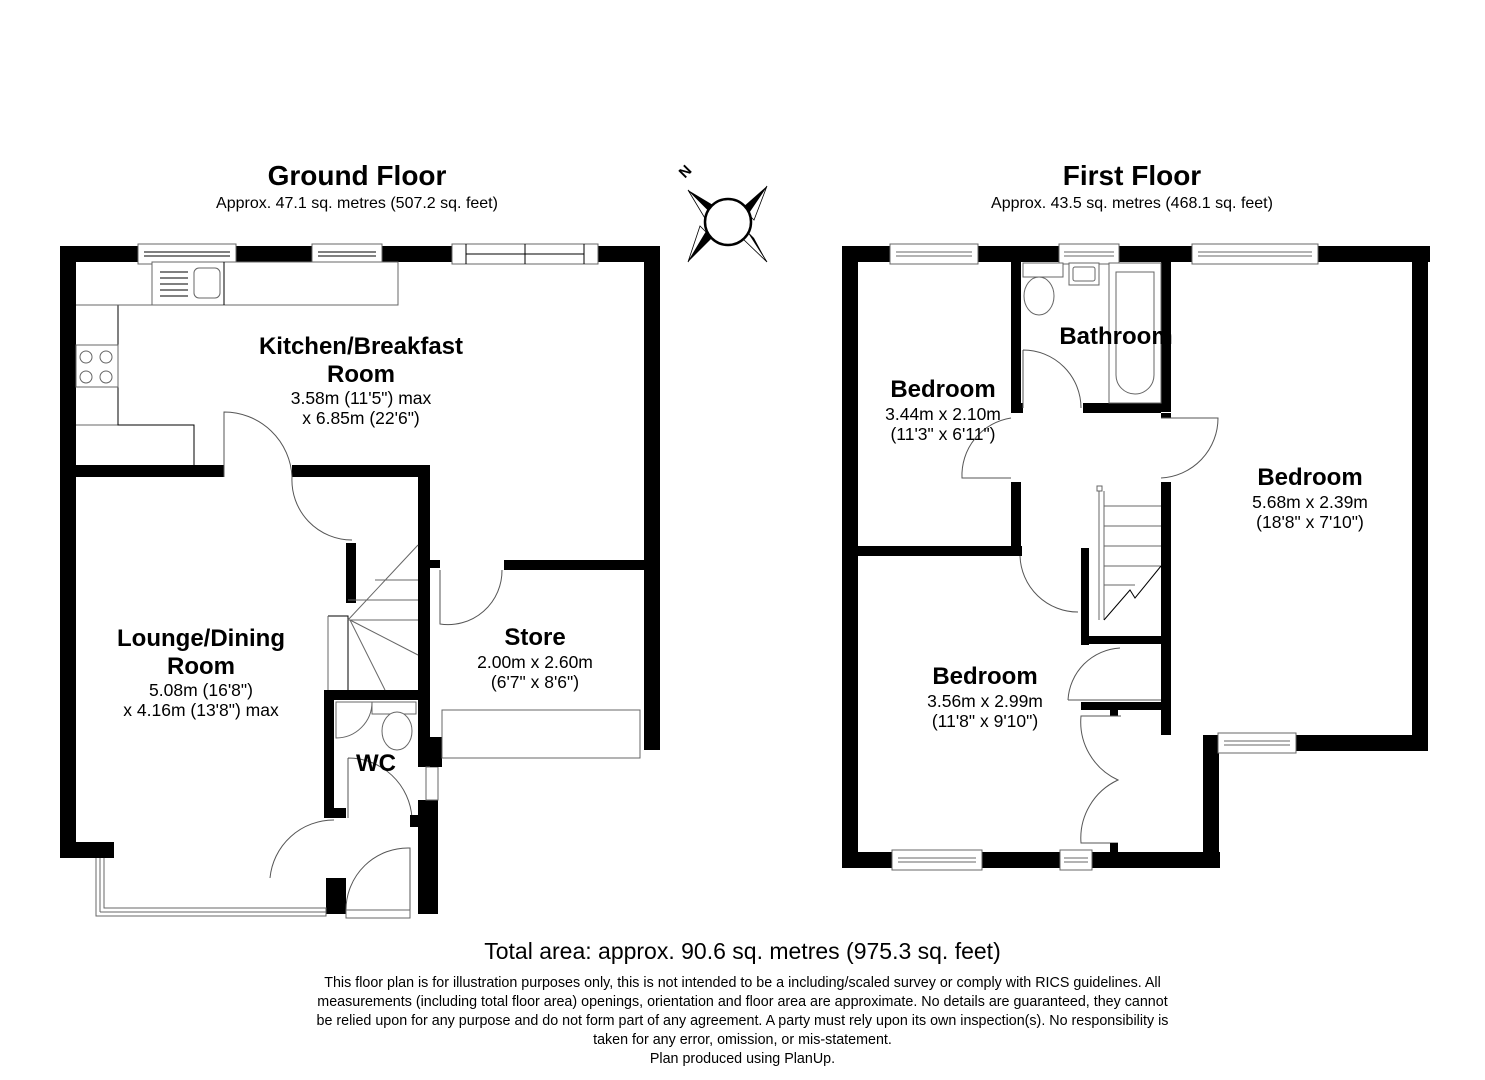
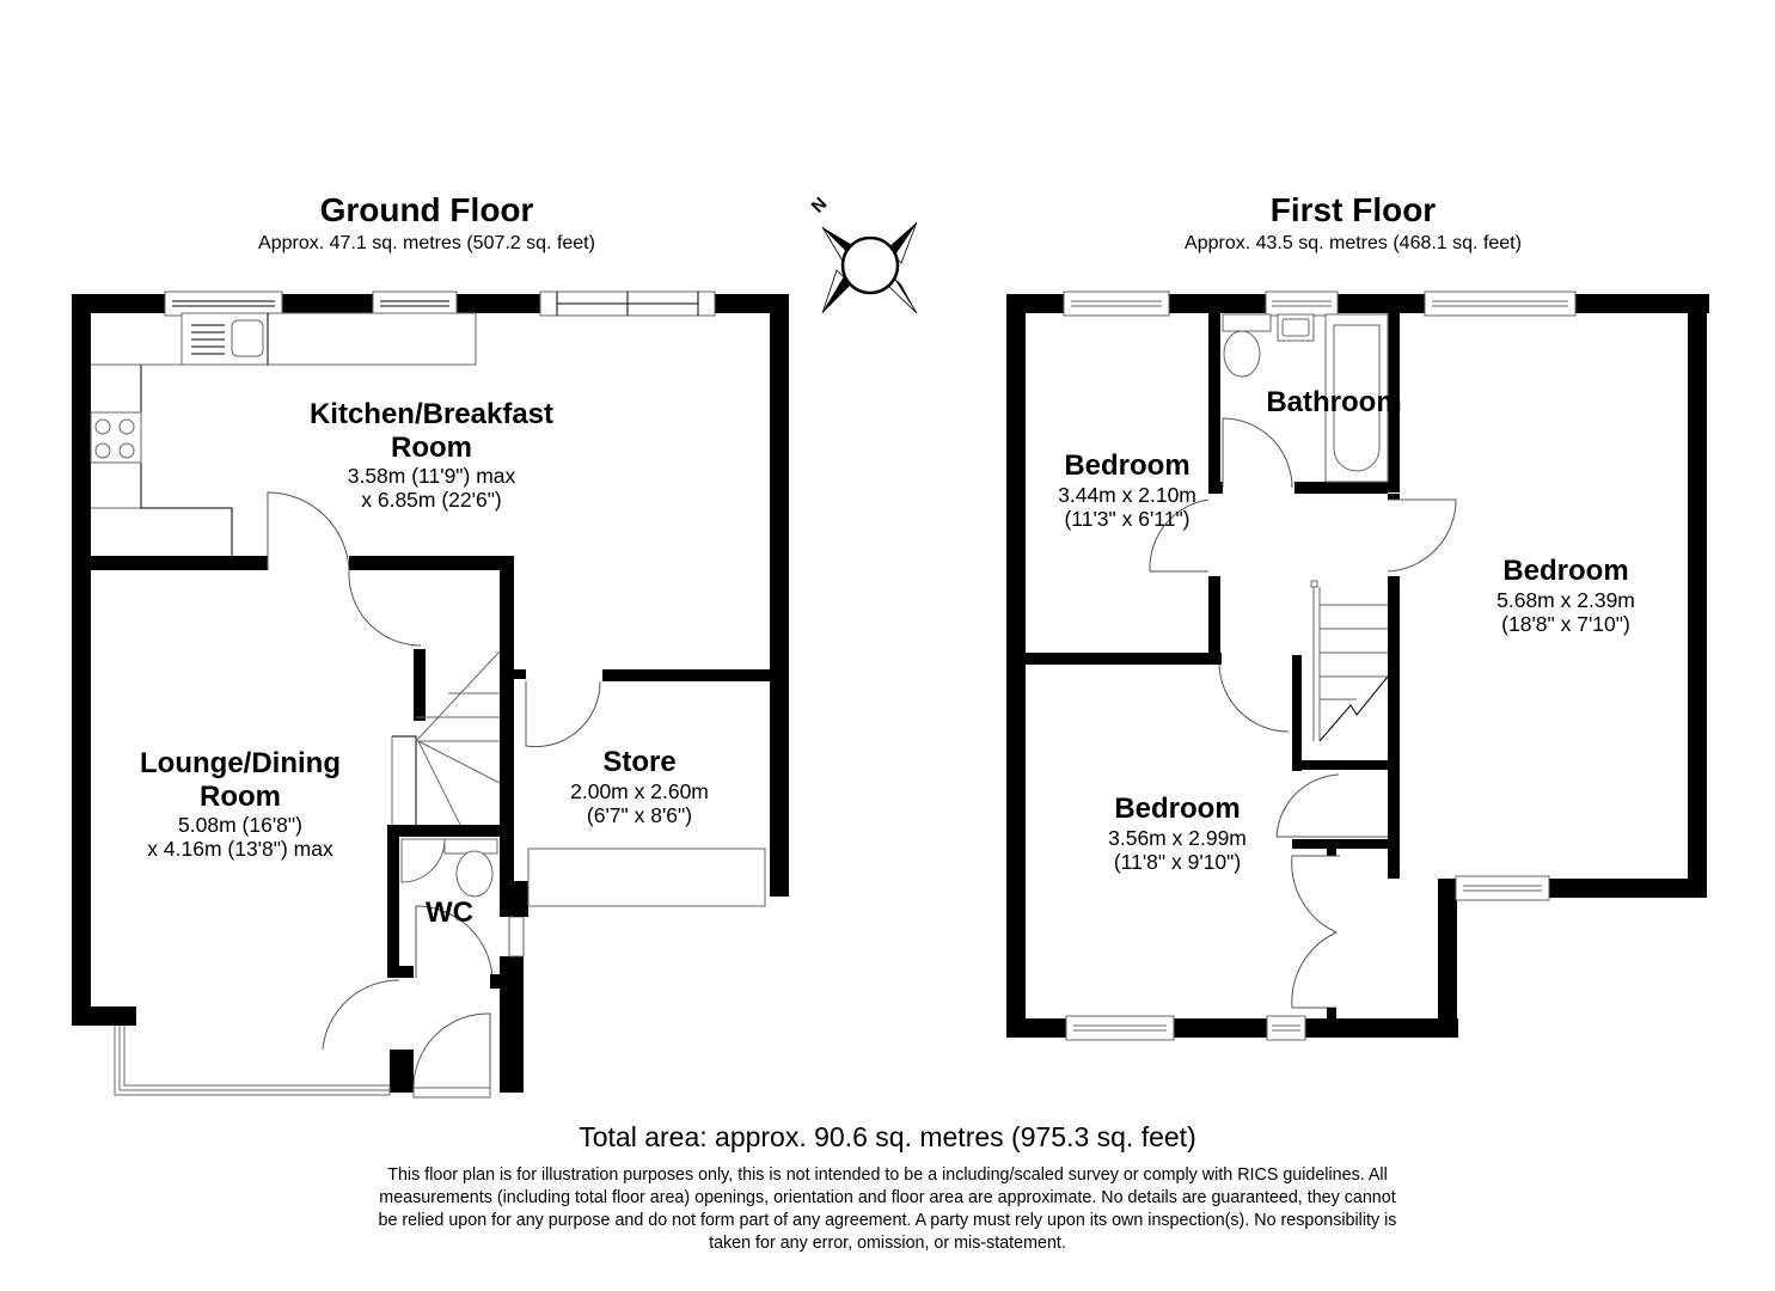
  Ground Floor
  Approx. 47.1 sq. metres (507.2 sq. feet)
  First Floor
  Approx. 43.5 sq. metres (468.1 sq. feet)
  Kitchen/Breakfast
  Room
- 3.58m (11'5") max
+ 3.58m (11'9") max
  x 6.85m (22'6")
  Lounge/Dining
  Room
  5.08m (16'8")
  x 4.16m (13'8") max
  Store
  2.00m x 2.60m
  (6'7" x 8'6")
  WC
  Bathroom
  Bedroom
  3.44m x 2.10m
  (11'3" x 6'11")
  Bedroom
  5.68m x 2.39m
  (18'8" x 7'10")
  Bedroom
  3.56m x 2.99m
  (11'8" x 9'10")
  Total area: approx. 90.6 sq. metres (975.3 sq. feet)
  This floor plan is for illustration purposes only, this is not intended to be a including/scaled survey or comply with RICS guidelines. All
  measurements (including total floor area) openings, orientation and floor area are approximate. No details are guaranteed, they cannot
  be relied upon for any purpose and do not form part of any agreement. A party must rely upon its own inspection(s). No responsibility is
  taken for any error, omission, or mis-statement.
- Plan produced using PlanUp.
